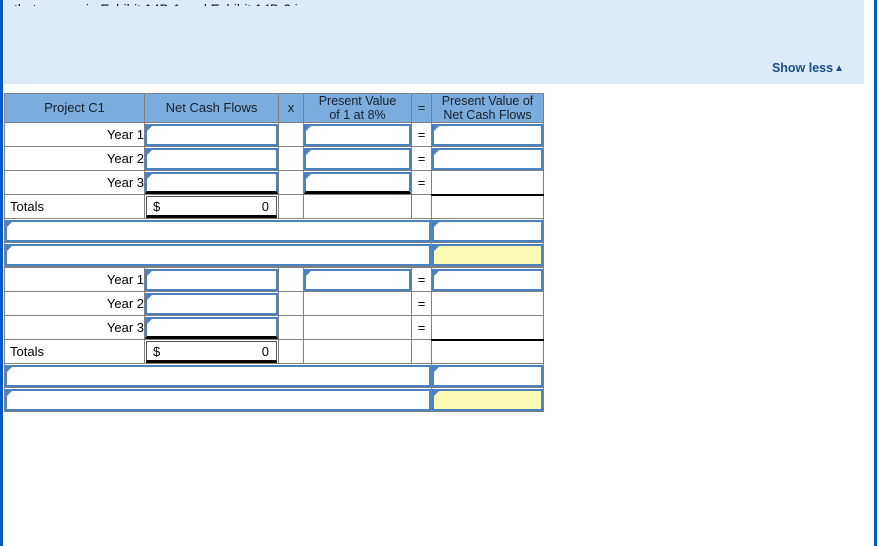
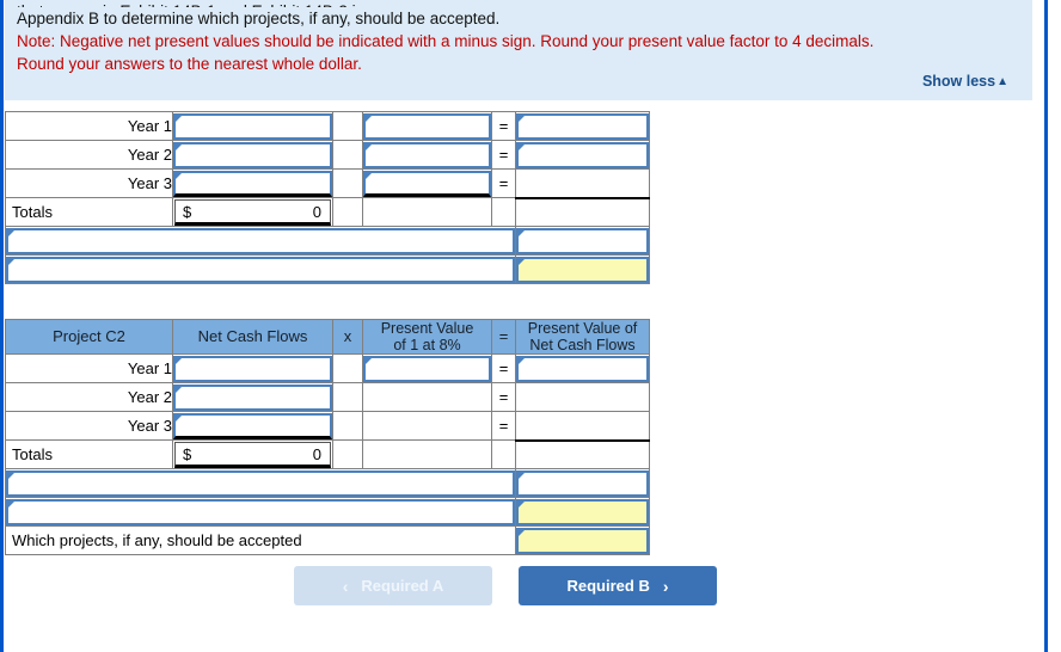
+ Appendix B to determine which projects, if any, should be accepted.
+ Note: Negative net present values should be indicated with a minus sign. Round your present value factor to 4 decimals.
+ Round your answers to the nearest whole dollar.
  Show less▲
- Project C1	Net Cash Flows	x	Present Value of 1 at 8%	=	Present Value of Net Cash Flows
  Year 1				=
  Year 2				=
  Year 3				=
  Totals	$ 0
+ Project C2	Net Cash Flows	x	Present Value of 1 at 8%	=	Present Value of Net Cash Flows
  Year 1				=
  Year 2				=
  Year 3				=
  Totals	$ 0
+ Which projects, if any, should be accepted
+ ‹
+ Required A
+ Required B
+ ›
